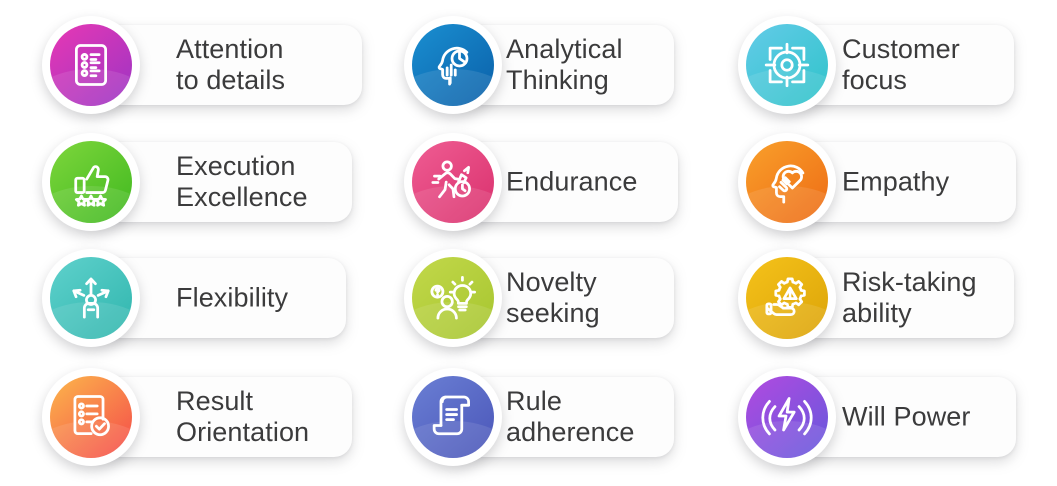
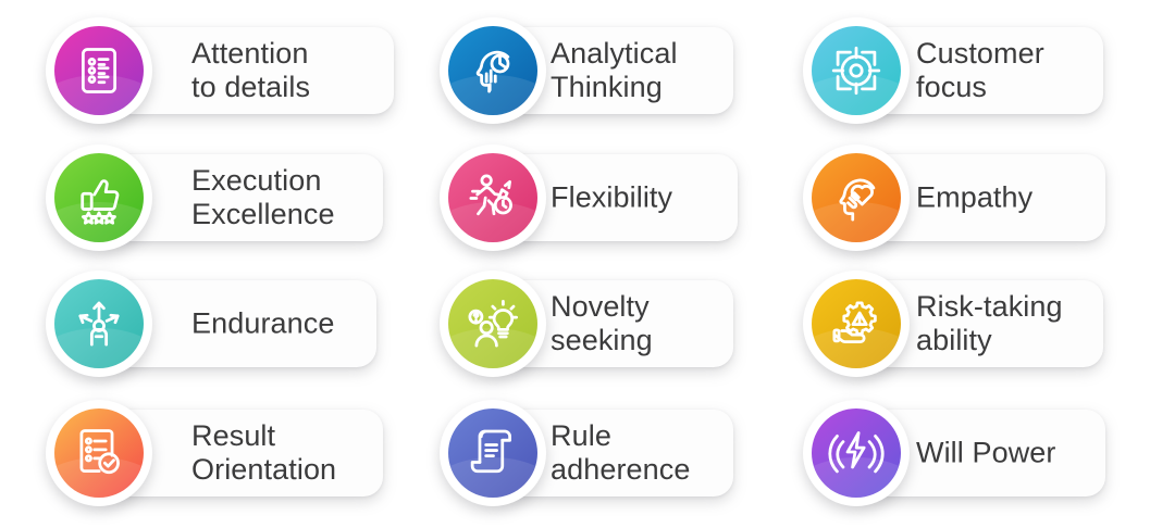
  Attention
  to details
  Analytical
  Thinking
  Customer
  focus
  Execution
  Excellence
- Endurance
+ Flexibility
  Empathy
- Flexibility
+ Endurance
  Novelty
  seeking
  Risk-taking
  ability
  Result
  Orientation
  Rule
  adherence
  Will Power
